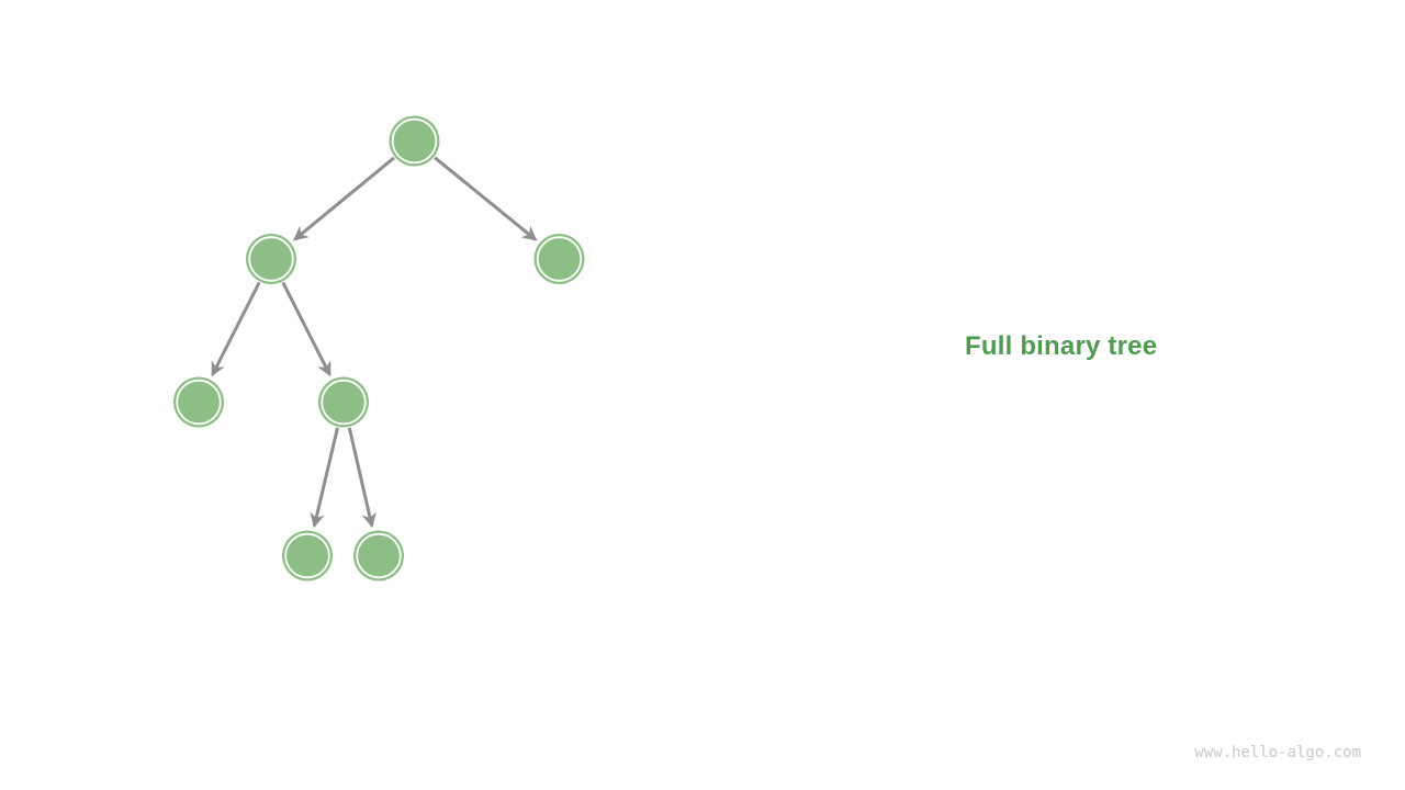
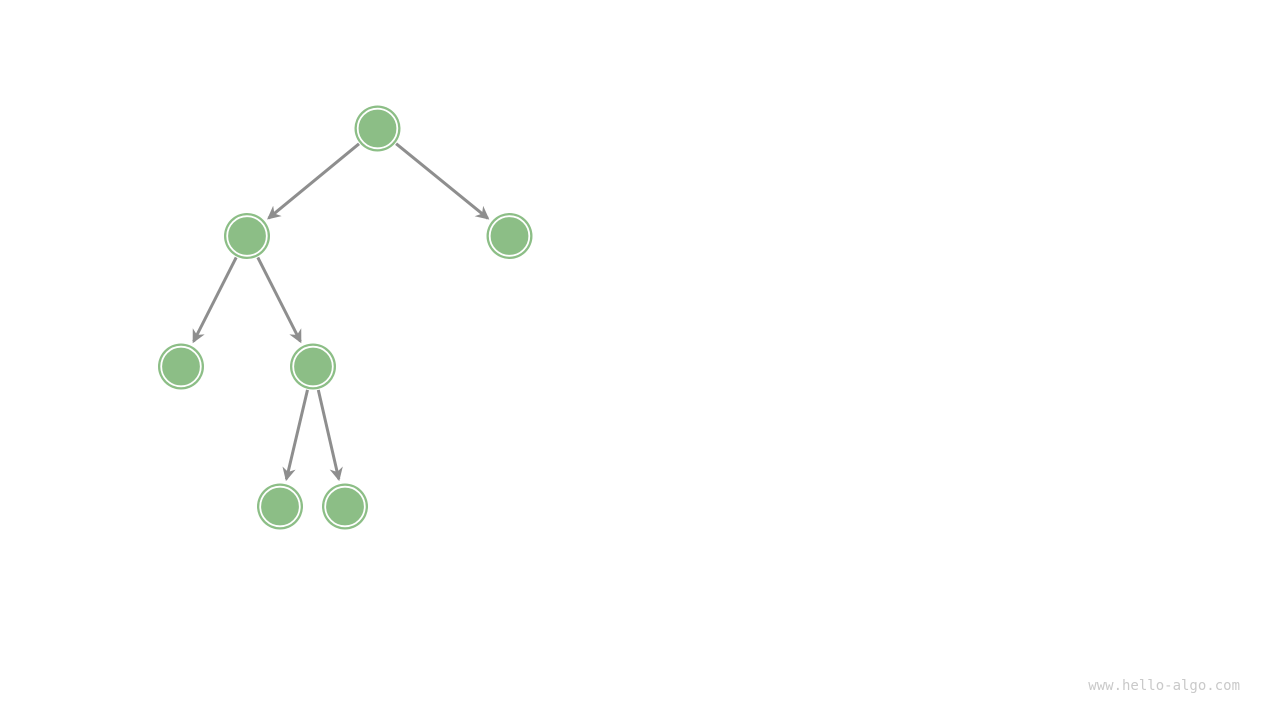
- Full binary tree
  www.hello-algo.com
